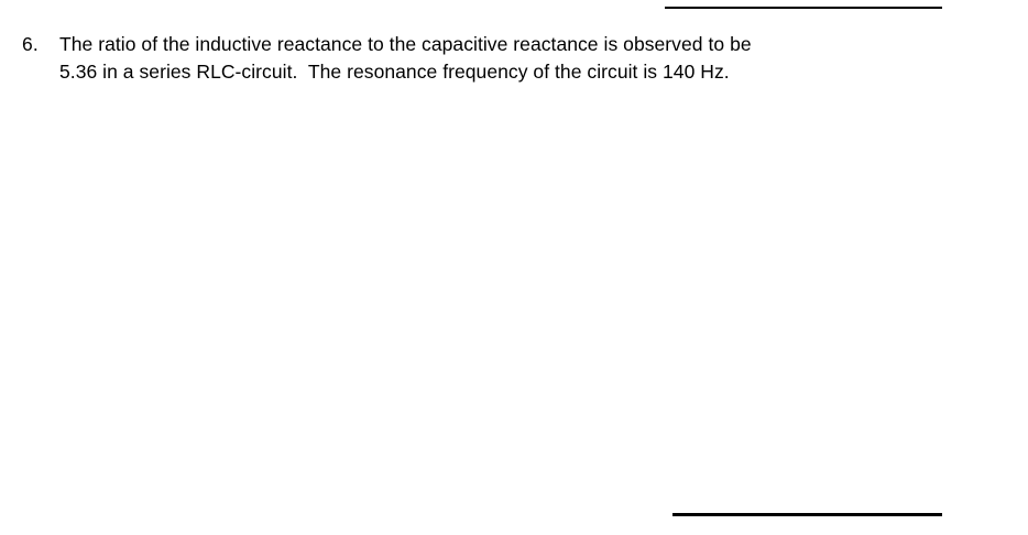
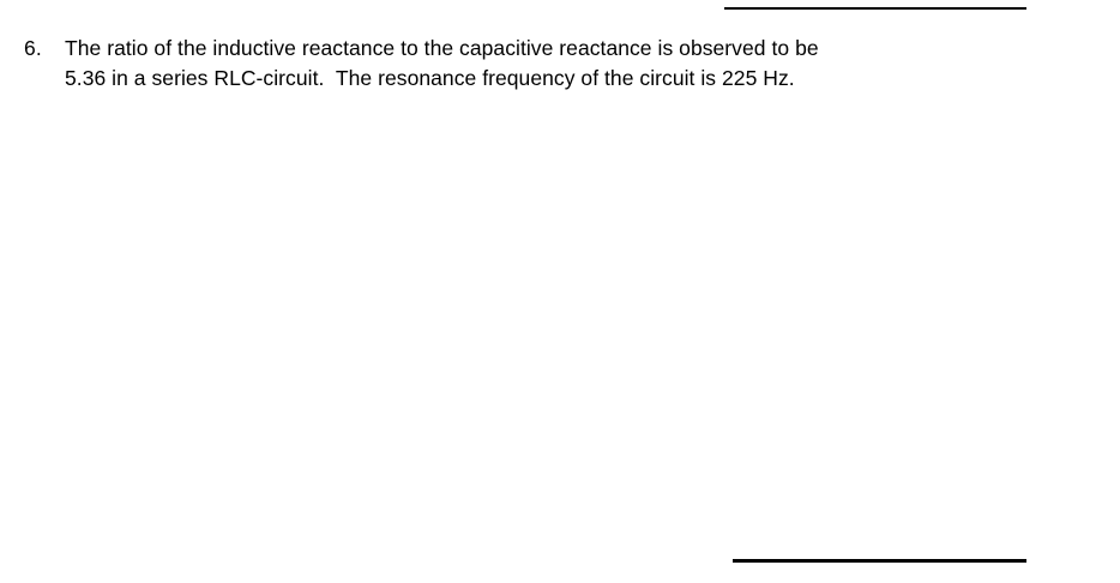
  6.
  The ratio of the inductive reactance to the capacitive reactance is observed to be
- 5.36 in a series RLC-circuit. The resonance frequency of the circuit is 140 Hz.
+ 5.36 in a series RLC-circuit. The resonance frequency of the circuit is 225 Hz.
